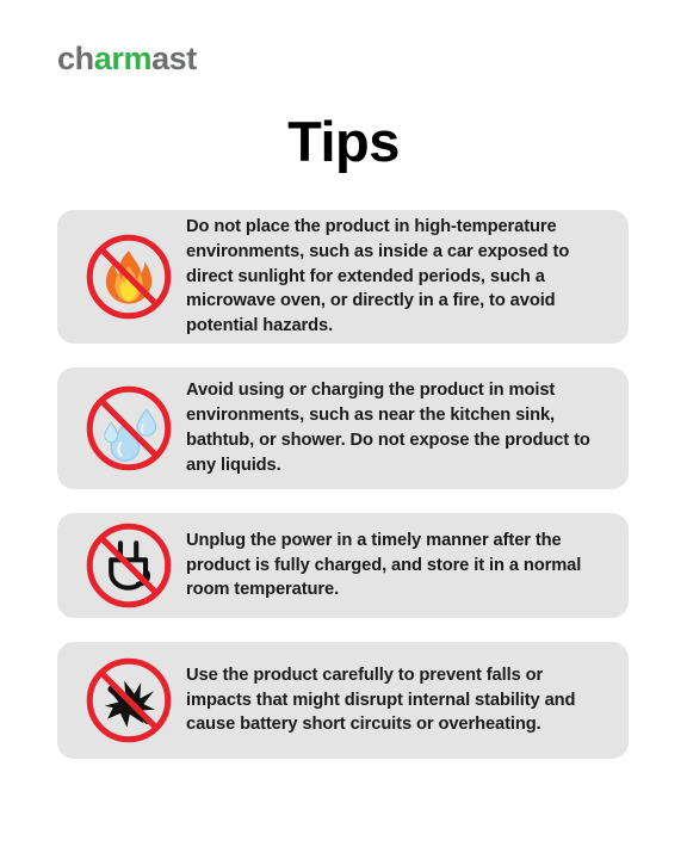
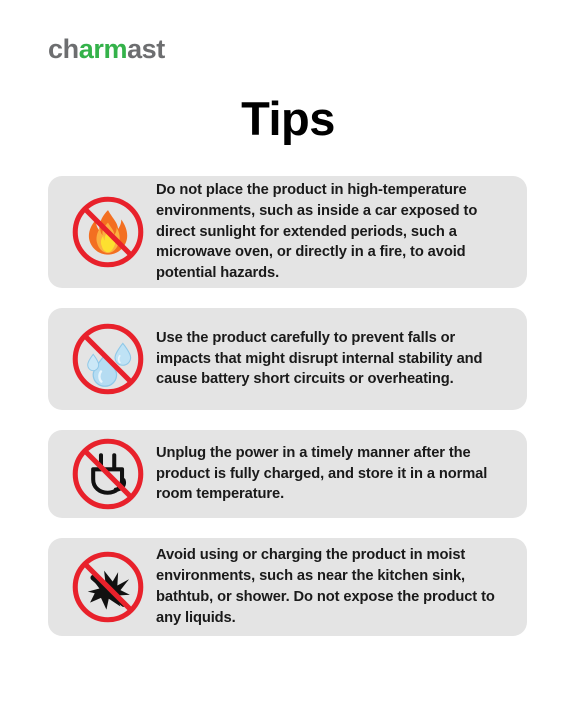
  charmast
  Tips
  Do not place the product in high-temperature environments, such as inside a car exposed to direct sunlight for extended periods, such a microwave oven, or directly in a fire, to avoid potential hazards.
- Avoid using or charging the product in moist environments, such as near the kitchen sink, bathtub, or shower. Do not expose the product to any liquids.
+ Use the product carefully to prevent falls or impacts that might disrupt internal stability and cause battery short circuits or overheating.
  Unplug the power in a timely manner after the product is fully charged, and store it in a normal room temperature.
- Use the product carefully to prevent falls or impacts that might disrupt internal stability and cause battery short circuits or overheating.
+ Avoid using or charging the product in moist environments, such as near the kitchen sink, bathtub, or shower. Do not expose the product to any liquids.
